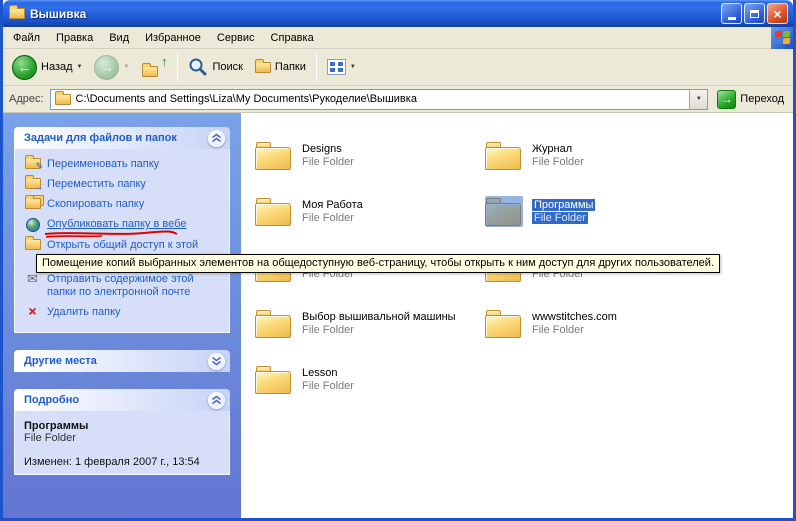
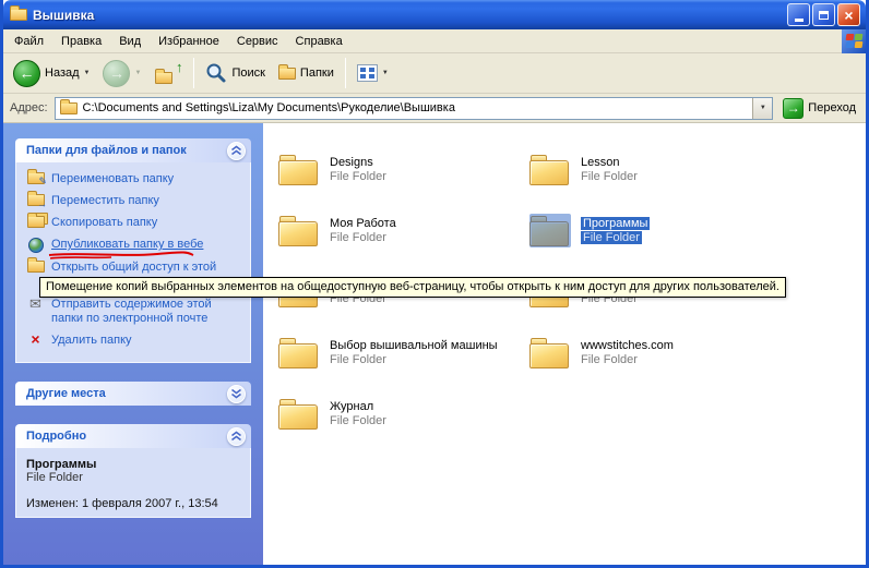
  Вышивка
  ×
  Файл
  Правка
  Вид
  Избранное
  Сервис
  Справка
  ←
  Назад
  →
  ↑
  Поиск
  Папки
  Адрес:
  C:\Documents and Settings\Liza\My Documents\Рукоделие\Вышивка
  →
  Переход
- Задачи для файлов и папок
+ Папки для файлов и папок
  ✎
  Переименовать папку
  →
  Переместить папку
  Скопировать папку
  Опубликовать папку в вебе
  Открыть общий доступ к этой
  ✉
  Отправить содержимое этой папки по электронной почте
  ×
  Удалить папку
  Другие места
  Подробно
  Программы
  File Folder
  Изменен: 1 февраля 2007 г., 13:54
  Designs
  File Folder
- Журнал
+ Lesson
  File Folder
  Моя Работа
  File Folder
  Программы
  File Folder
  File Folder
  File Folder
  Выбор вышивальной машины
  File Folder
  wwwstitches.com
  File Folder
- Lesson
+ Журнал
  File Folder
  Помещение копий выбранных элементов на общедоступную веб-страницу, чтобы открыть к ним доступ для других пользователей.
